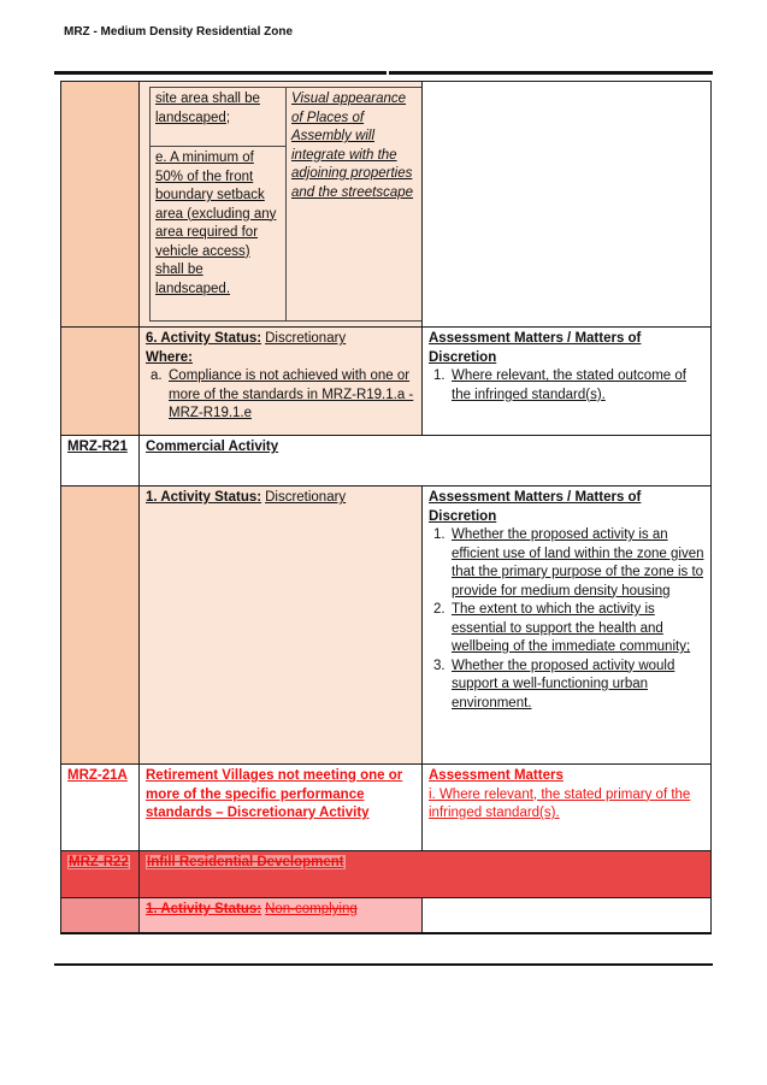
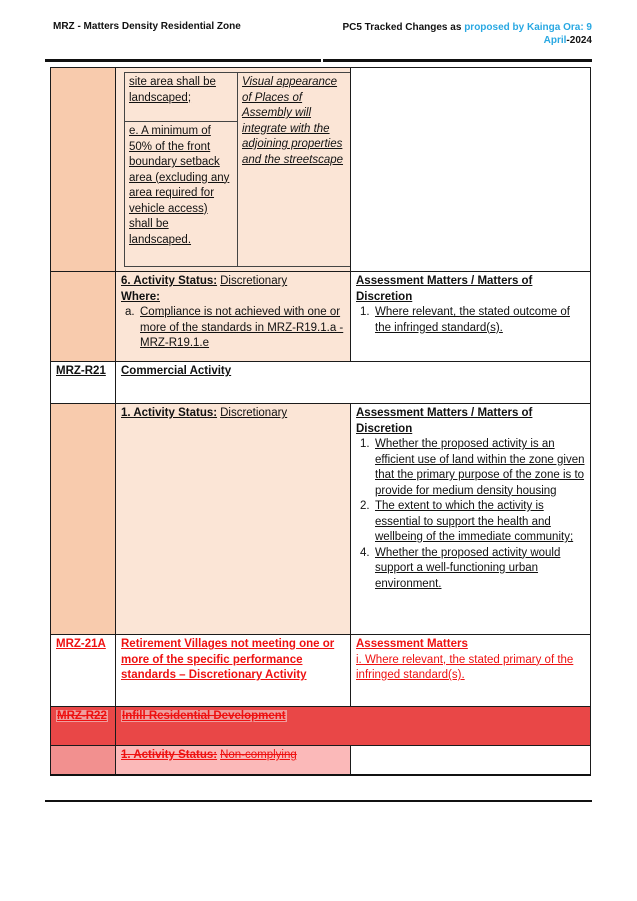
- MRZ - Medium Density Residential Zone
+ MRZ - Matters Density Residential Zone
+ PC5 Tracked Changes as proposed by Kainga Ora: 9
+ April-2024
  site area shall be landscaped;	Visual appearance of Places of Assembly will integrate with the adjoining properties and the streetscape
  e. A minimum of 50% of the front boundary setback area (excluding any area required for vehicle access) shall be landscaped.
  	6. Activity Status: Discretionary Where: a. Compliance is not achieved with one or more of the standards in MRZ-R19.1.a - MRZ-R19.1.e	Assessment Matters / Matters of Discretion 1. Where relevant, the stated outcome of the infringed standard(s).
  MRZ-R21	Commercial Activity
- 	1. Activity Status: Discretionary	Assessment Matters / Matters of Discretion 1. Whether the proposed activity is an efficient use of land within the zone given that the primary purpose of the zone is to provide for medium density housing 2. The extent to which the activity is essential to support the health and wellbeing of the immediate community; 3. Whether the proposed activity would support a well-functioning urban environment.
+ 	1. Activity Status: Discretionary	Assessment Matters / Matters of Discretion 1. Whether the proposed activity is an efficient use of land within the zone given that the primary purpose of the zone is to provide for medium density housing 2. The extent to which the activity is essential to support the health and wellbeing of the immediate community; 4. Whether the proposed activity would support a well-functioning urban environment.
  MRZ-21A	Retirement Villages not meeting one or more of the specific performance standards – Discretionary Activity	Assessment Matters i. Where relevant, the stated primary of the infringed standard(s).
  MRZ-R22	Infill Residential Development
  	1. Activity Status: Non-complying
